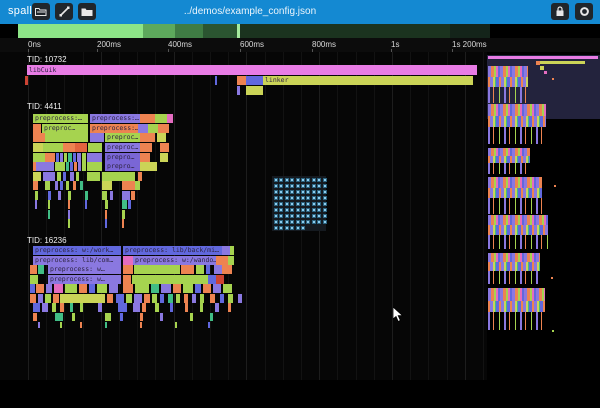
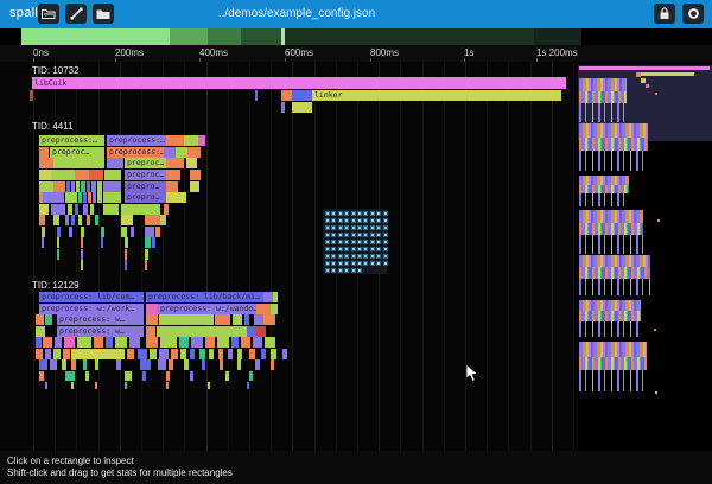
  spall
  ../demos/example_config.json
  0ns
  200ms
  400ms
  600ms
  800ms
  1s
  1s 200ms
  TID: 10732
  libCuik
  linker
  TID: 4411
  preprocess:…
  preprocess:…
  preproc…
  preprocess:…
  preproc…
  preproc…
  prepro…
  prepro…
- TID: 16236
+ TID: 12129
- preprocess: w:/work…
+ preprocess: lib/com…
  preprocess: lib/back/mi…
- preprocess: lib/com…
+ preprocess: w:/work…
  preprocess: w:/wando
  preprocess: w…
  preprocess: w…
+ Click on a rectangle to inspect
+ Shift-click and drag to get stats for multiple rectangles
